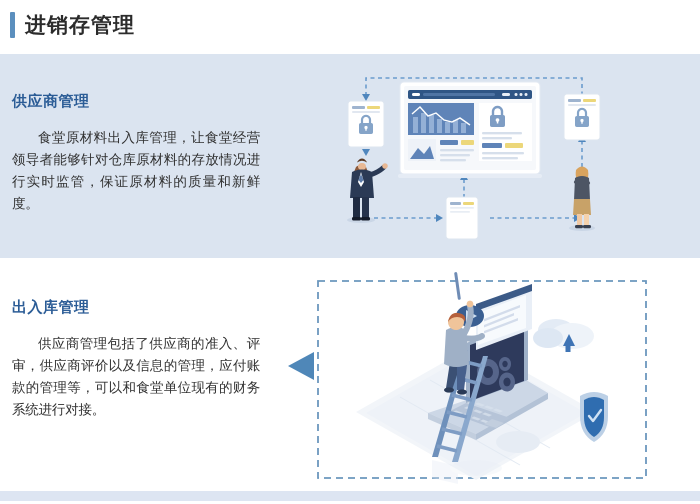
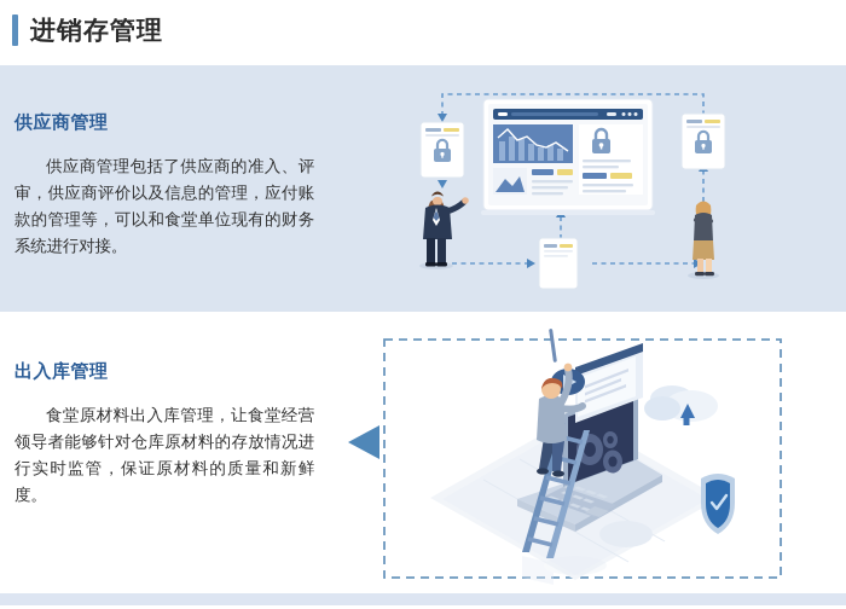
  进销存管理
  供应商管理
- 食堂原材料出入库管理，让食堂经营领导者能够针对仓库原材料的存放情况进行实时监管，保证原材料的质量和新鲜度。
+ 供应商管理包括了供应商的准入、评审，供应商评价以及信息的管理，应付账款的管理等，可以和食堂单位现有的财务系统进行对接。
  出入库管理
- 供应商管理包括了供应商的准入、评审，供应商评价以及信息的管理，应付账款的管理等，可以和食堂单位现有的财务系统进行对接。
+ 食堂原材料出入库管理，让食堂经营领导者能够针对仓库原材料的存放情况进行实时监管，保证原材料的质量和新鲜度。
